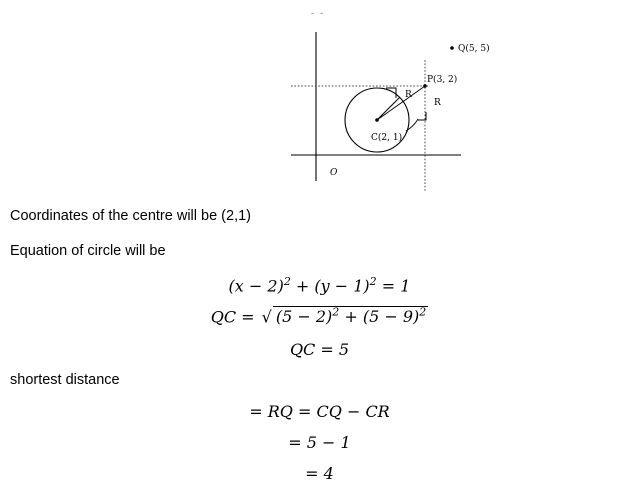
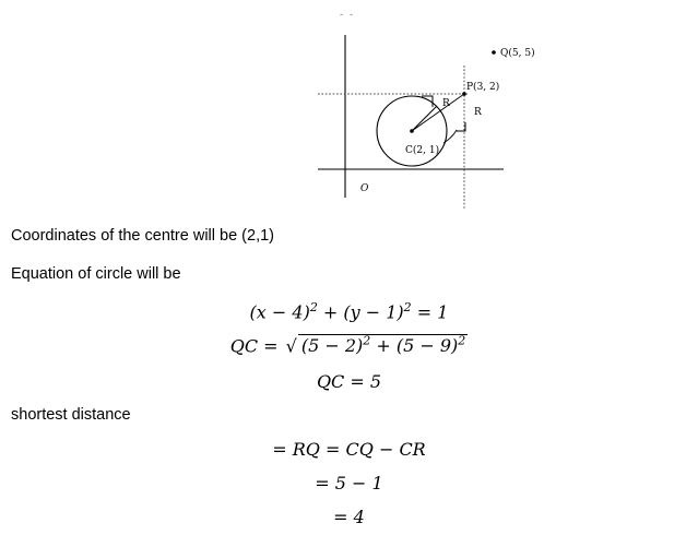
  -
  -
  Q(5, 5)
  P(3, 2)
  C(2, 1)
  R
  R
  O
  Coordinates of the centre will be (2,1)
  Equation of circle will be
- (x − 2)2 + (y − 1)2 = 1
+ (x − 4)2 + (y − 1)2 = 1
  QC = √ (5 − 2)2 + (5 − 9)2
  QC = 5
  shortest distance
  = RQ = CQ − CR
  = 5 − 1
  = 4
